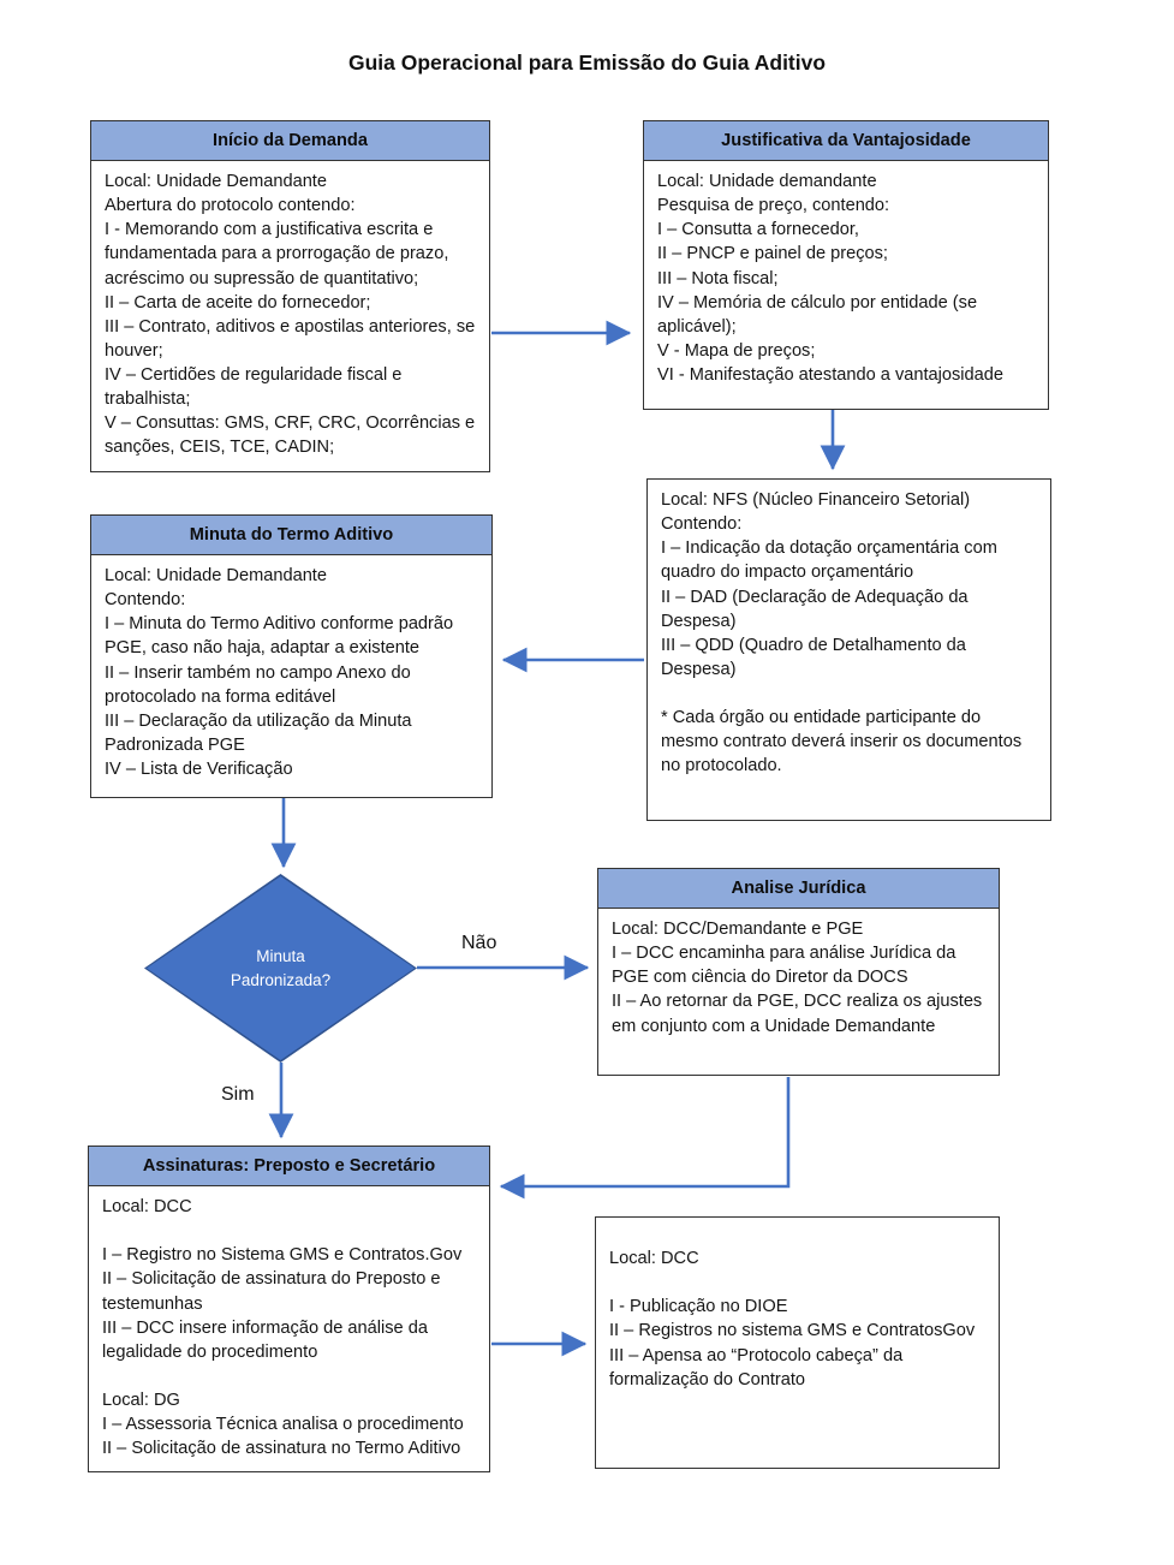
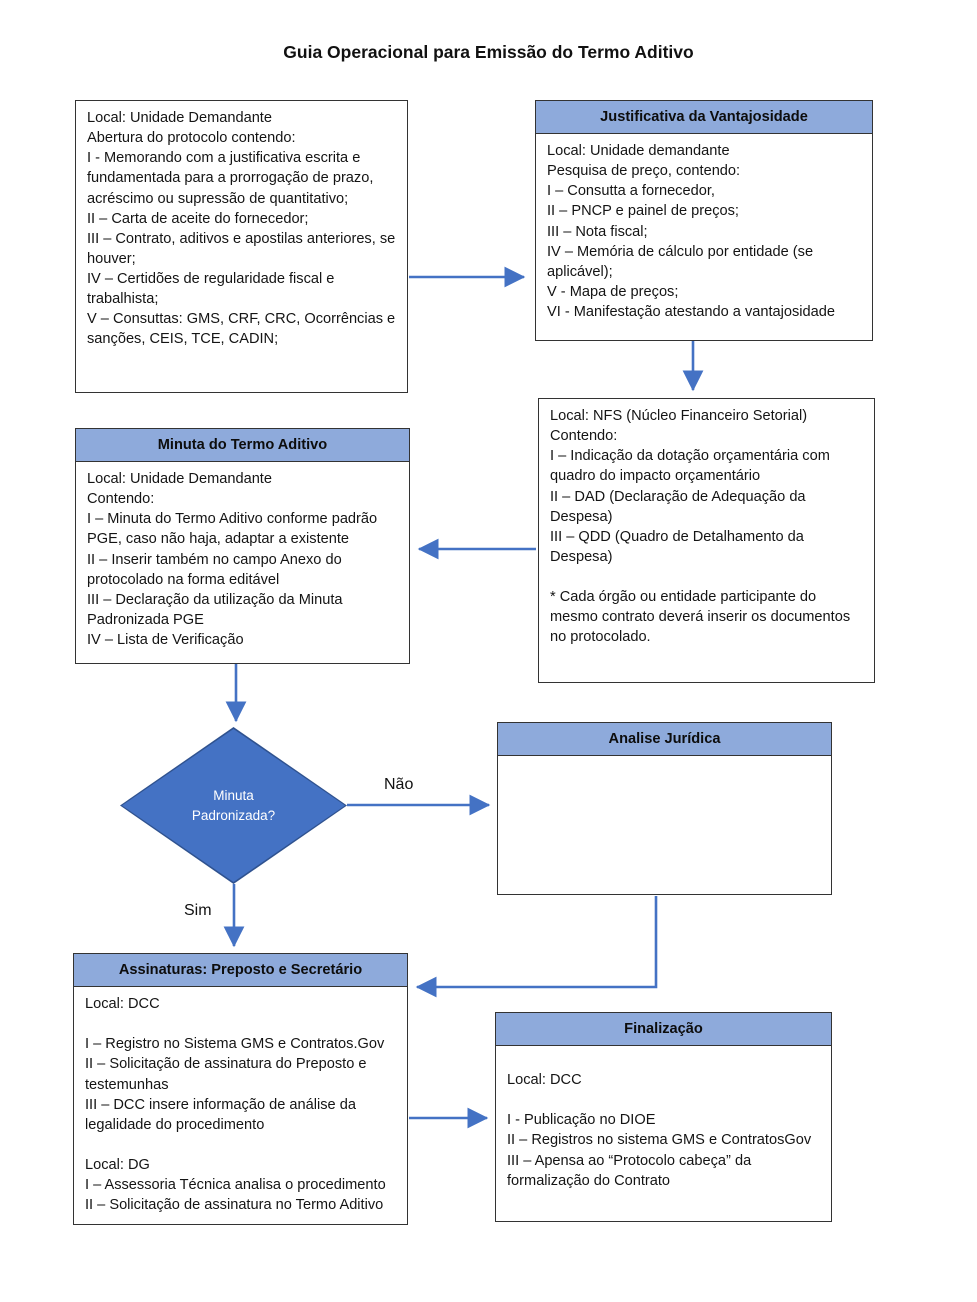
- Guia Operacional para Emissão do Guia Aditivo
+ Guia Operacional para Emissão do Termo Aditivo
- Início da Demanda
  Local: Unidade Demandante
  Abertura do protocolo contendo:
  I - Memorando com a justificativa escrita e fundamentada para a prorrogação de prazo, acréscimo ou supressão de quantitativo;
  II – Carta de aceite do fornecedor;
  III – Contrato, aditivos e apostilas anteriores, se houver;
  IV – Certidões de regularidade fiscal e trabalhista;
  V – Consuttas: GMS, CRF, CRC, Ocorrências e sanções, CEIS, TCE, CADIN;
  Justificativa da Vantajosidade
  Local: Unidade demandante
  Pesquisa de preço, contendo:
  I – Consutta a fornecedor,
  II – PNCP e painel de preços;
  III – Nota fiscal;
  IV – Memória de cálculo por entidade (se aplicável);
  V - Mapa de preços;
  VI - Manifestação atestando a vantajosidade
  Local: NFS (Núcleo Financeiro Setorial)
  Contendo:
  I – Indicação da dotação orçamentária com quadro do impacto orçamentário
  II – DAD (Declaração de Adequação da Despesa)
  III – QDD (Quadro de Detalhamento da Despesa)
  * Cada órgão ou entidade participante do mesmo contrato deverá inserir os documentos no protocolado.
  Minuta do Termo Aditivo
  Local: Unidade Demandante
  Contendo:
  I – Minuta do Termo Aditivo conforme padrão PGE, caso não haja, adaptar a existente
  II – Inserir também no campo Anexo do protocolado na forma editável
  III – Declaração da utilização da Minuta Padronizada PGE
  IV – Lista de Verificação
  Minuta
  Padronizada?
  Não
  Sim
  Analise Jurídica
- Local: DCC/Demandante e PGE
- I – DCC encaminha para análise Jurídica da PGE com ciência do Diretor da DOCS
- II – Ao retornar da PGE, DCC realiza os ajustes em conjunto com a Unidade Demandante
  Assinaturas: Preposto e Secretário
  Local: DCC
  I – Registro no Sistema GMS e Contratos.Gov
  II – Solicitação de assinatura do Preposto e testemunhas
  III – DCC insere informação de análise da legalidade do procedimento
  Local: DG
  I – Assessoria Técnica analisa o procedimento
  II – Solicitação de assinatura no Termo Aditivo
+ Finalização
  Local: DCC
  I - Publicação no DIOE
  II – Registros no sistema GMS e ContratosGov
  III – Apensa ao “Protocolo cabeça” da formalização do Contrato
